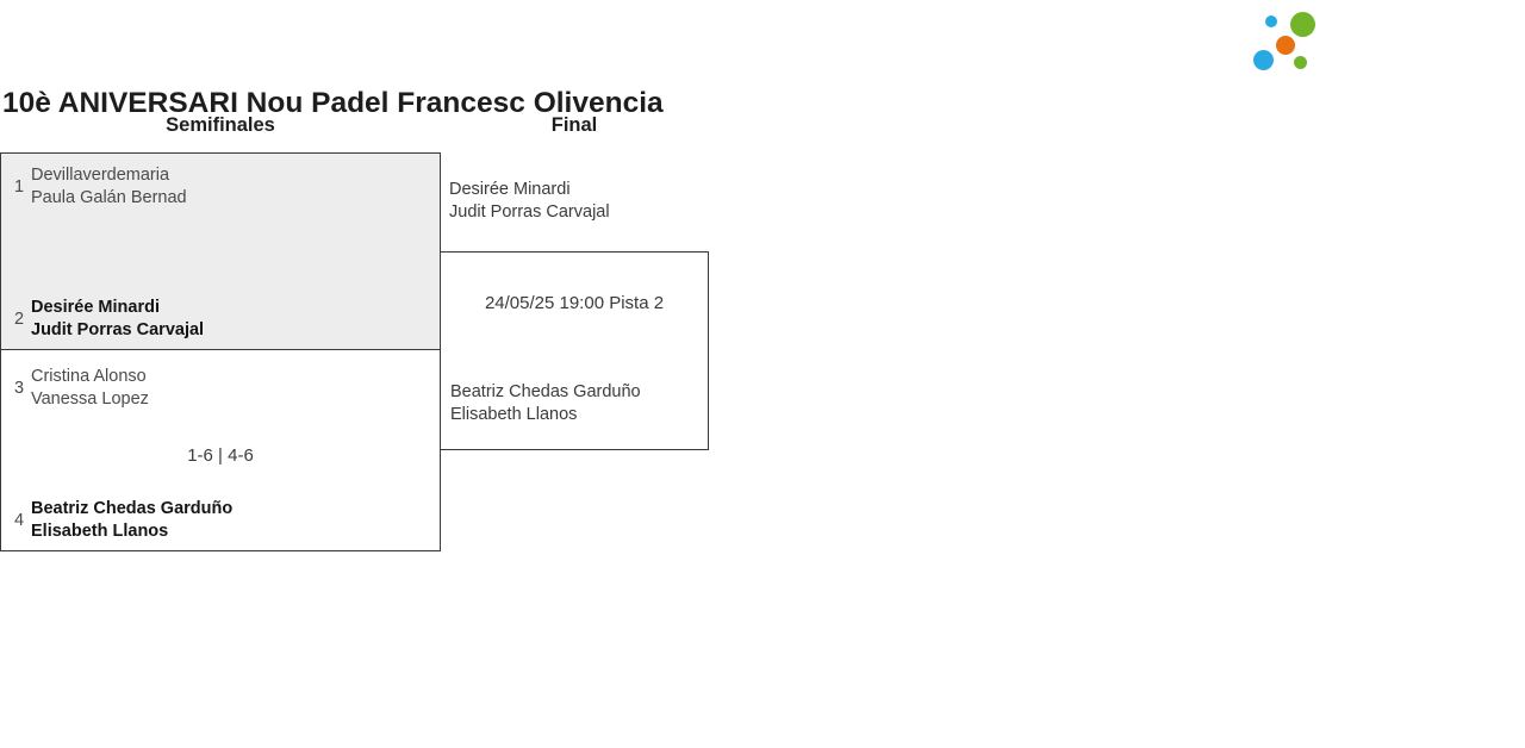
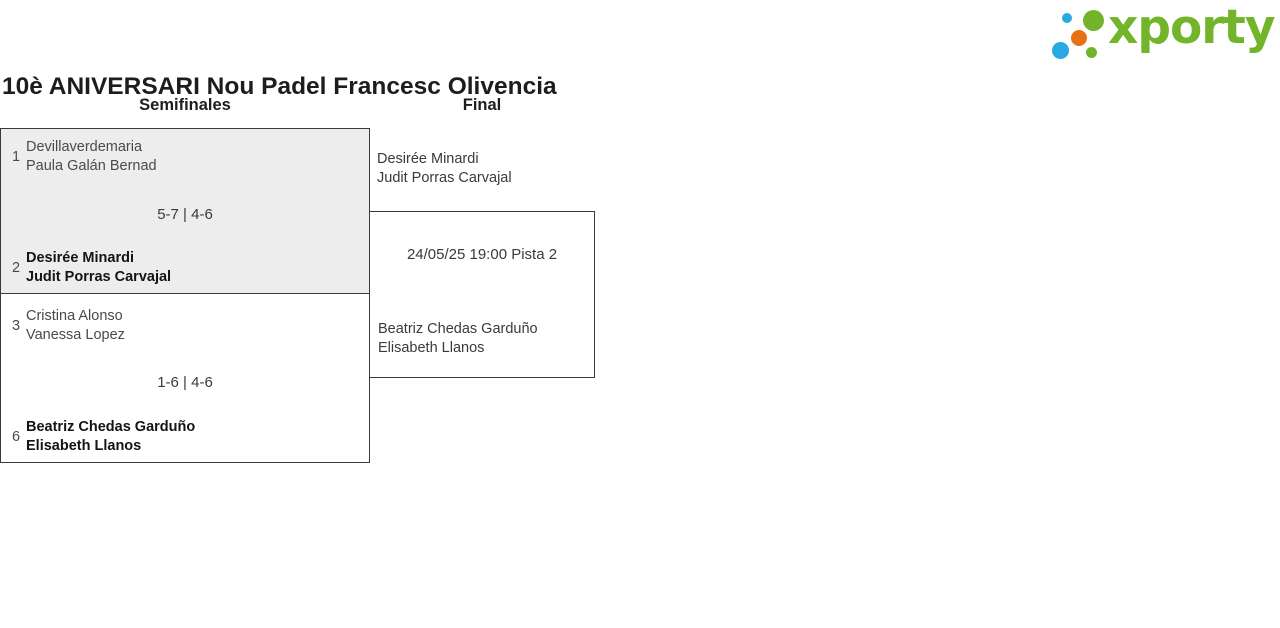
  10è ANIVERSARI Nou Padel Francesc Olivencia
+ xporty
  Semifinales
  Final
  1
  Devillaverdemaria
  Paula Galán Bernad
+ 5-7 | 4-6
  2
  Desirée Minardi
  Judit Porras Carvajal
  3
  Cristina Alonso
  Vanessa Lopez
  1-6 | 4-6
- 4
+ 6
  Beatriz Chedas Garduño
  Elisabeth Llanos
  Desirée Minardi
  Judit Porras Carvajal
  24/05/25 19:00 Pista 2
  Beatriz Chedas Garduño
  Elisabeth Llanos
